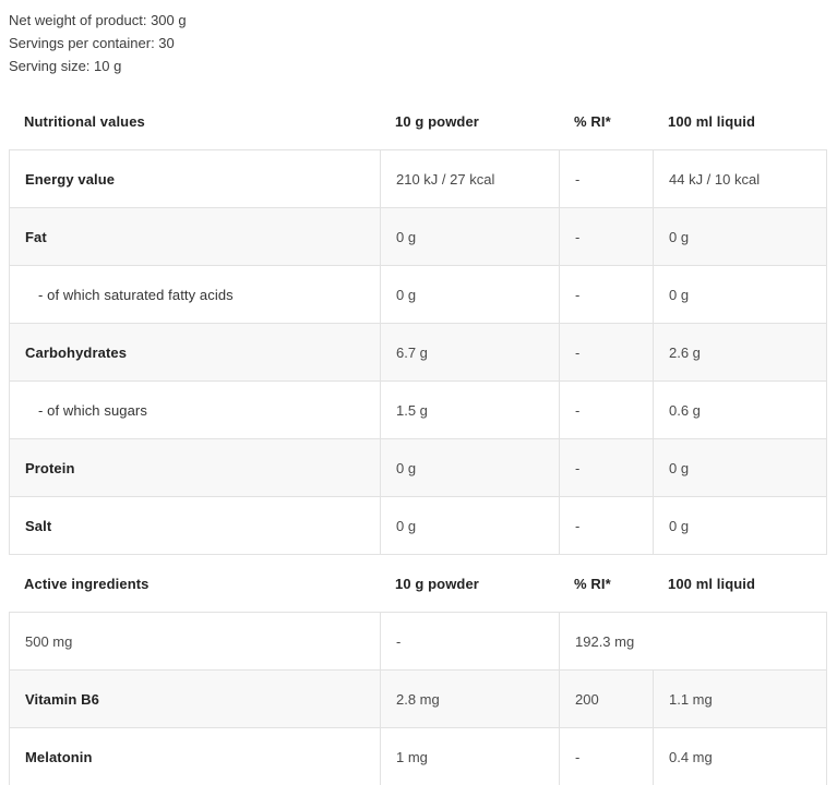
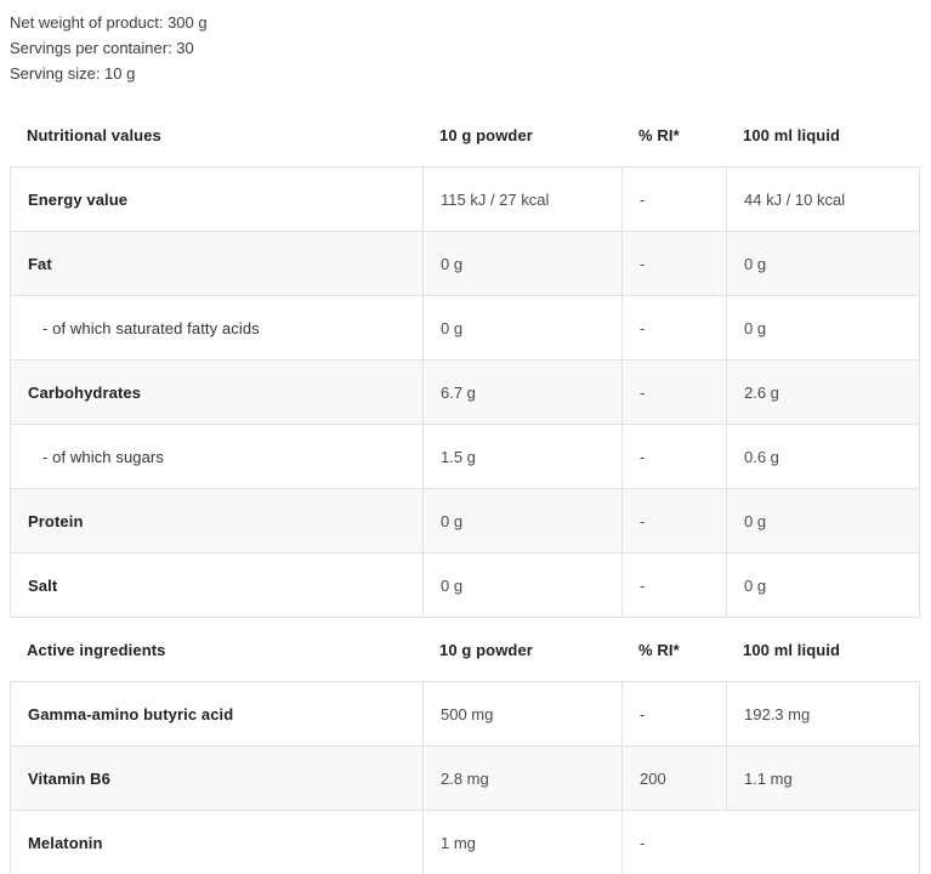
  Net weight of product: 300 g
  Servings per container: 30
  Serving size: 10 g
  Nutritional values
  10 g powder
  % RI*
  100 ml liquid
  Energy value
- 210 kJ / 27 kcal
+ 115 kJ / 27 kcal
  -
  44 kJ / 10 kcal
  Fat
  0 g
  -
  0 g
  - of which saturated fatty acids
  0 g
  -
  0 g
  Carbohydrates
  6.7 g
  -
  2.6 g
  - of which sugars
  1.5 g
  -
  0.6 g
  Protein
  0 g
  -
  0 g
  Salt
  0 g
  -
  0 g
  Active ingredients
  10 g powder
  % RI*
  100 ml liquid
+ Gamma-amino butyric acid
  500 mg
  -
  192.3 mg
  Vitamin B6
  2.8 mg
  200
  1.1 mg
  Melatonin
  1 mg
  -
- 0.4 mg
